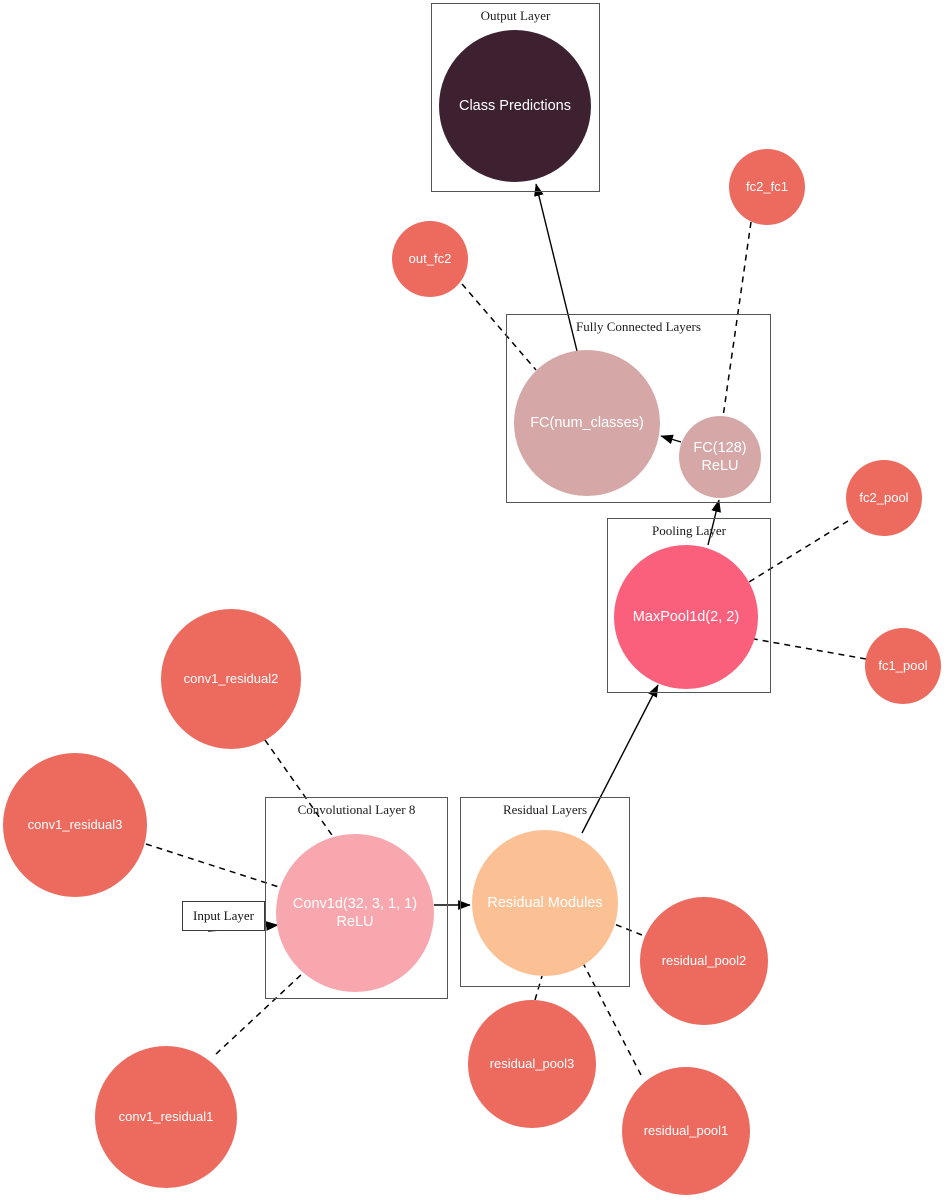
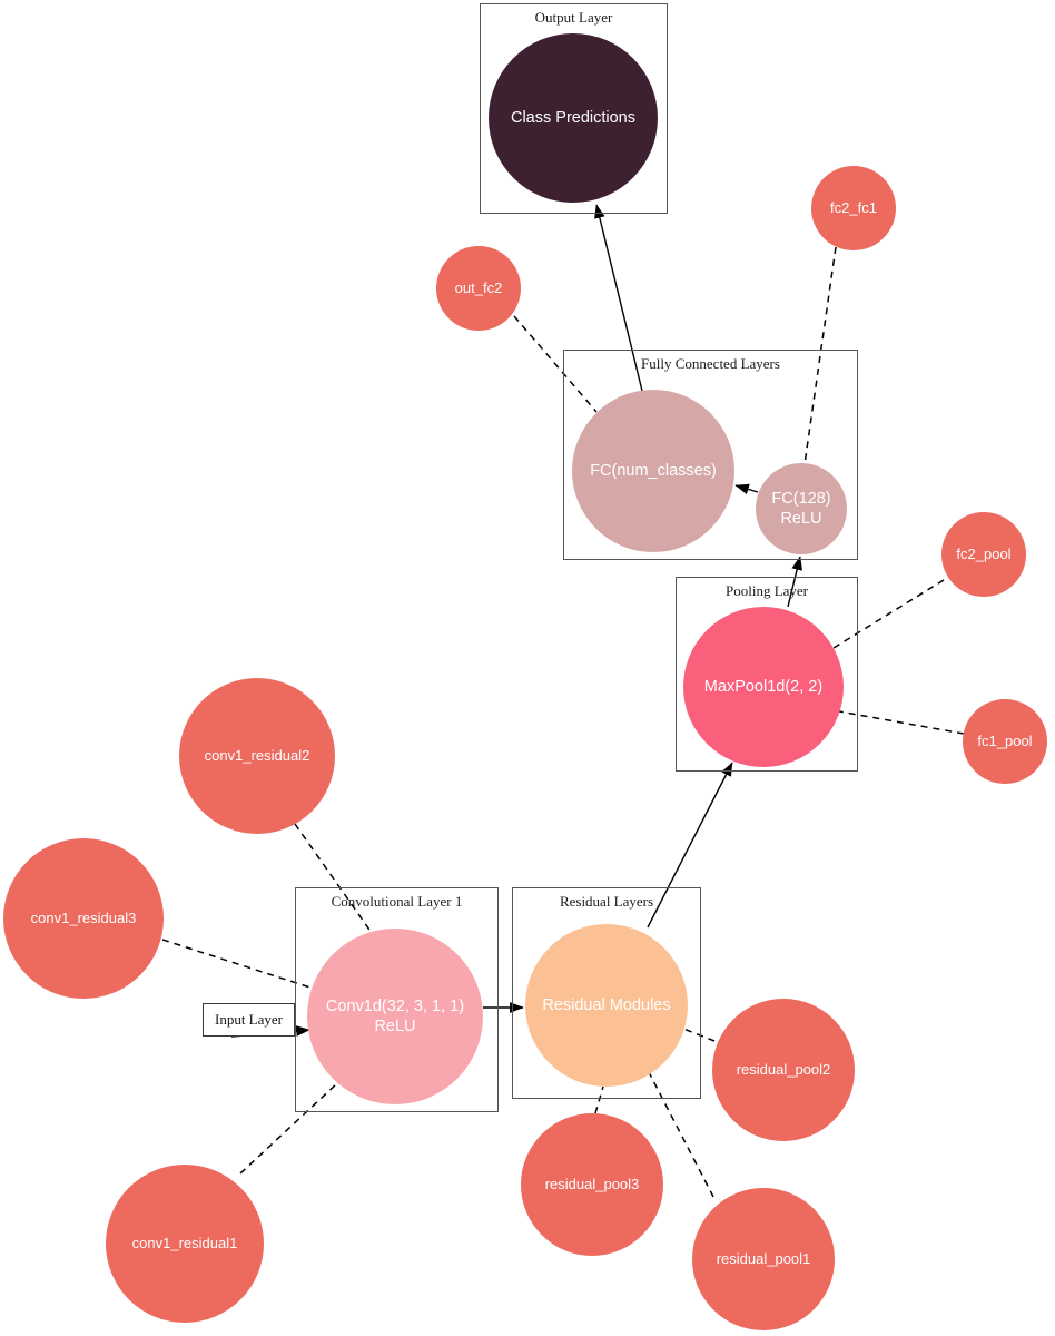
  Output Layer
  Fully Connected Layers
  Pooling Layer
- Convolutional Layer 8
+ Convolutional Layer 1
  Residual Layers
  Input Layer
  Class Predictions
  FC(num_classes)
  FC(128)
  ReLU
  MaxPool1d(2, 2)
  Conv1d(32, 3, 1, 1)
  ReLU
  Residual Modules
  conv1_residual2
  conv1_residual3
  conv1_residual1
  residual_pool3
  residual_pool1
  residual_pool2
  fc2_pool
  fc1_pool
  fc2_fc1
  out_fc2
